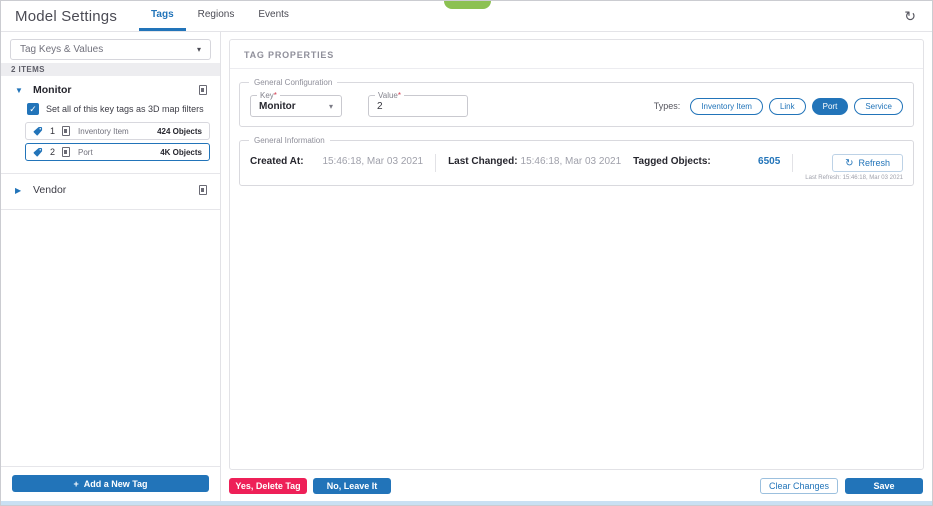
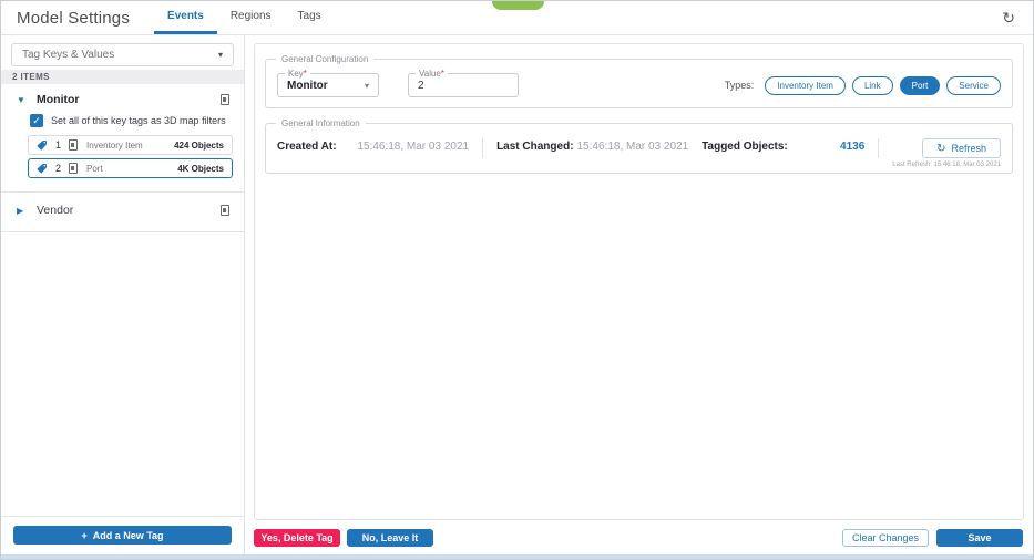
  Model Settings
- Tags
+ Events
  Regions
- Events
+ Tags
  ↻
  Tag Keys & Values
  ▾
  2 ITEMS
  ▼
  Monitor
  ✓
  Set all of this key tags as 3D map filters
  1
  Inventory Item
  424 Objects
  2
  Port
  4K Objects
  ▶
  Vendor
  +
  Add a New Tag
- TAG PROPERTIES
  General Configuration
  Key*
  Monitor
  ▾
  Value*
  2
  Types:
  Inventory Item
  Link
  Port
  Service
  General Information
  Created At:
  15:46:18, Mar 03 2021
  Last Changed:
  15:46:18, Mar 03 2021
  Tagged Objects:
- 6505
+ 4136
  ↻
  Refresh
  Yes, Delete Tag
  No, Leave It
  Clear Changes
  Save
